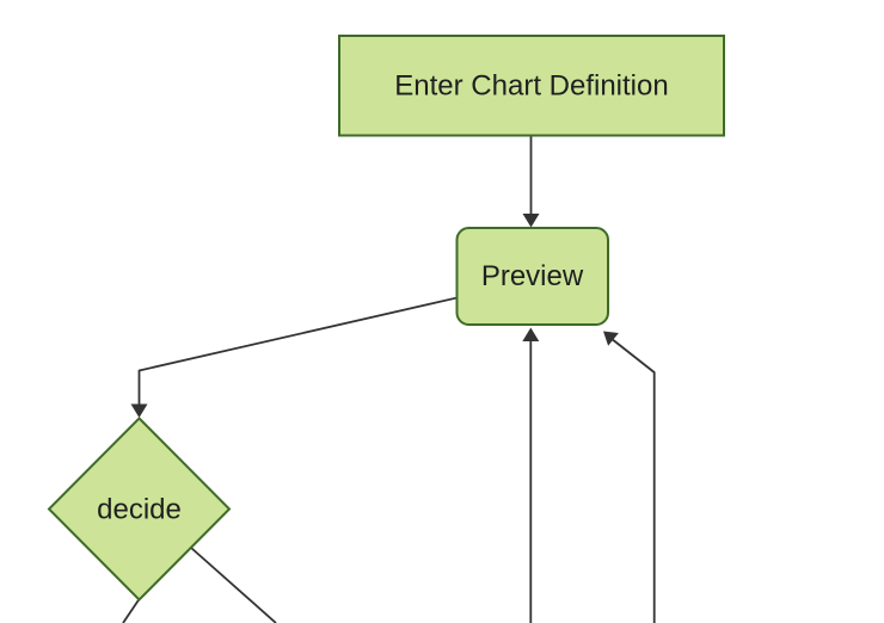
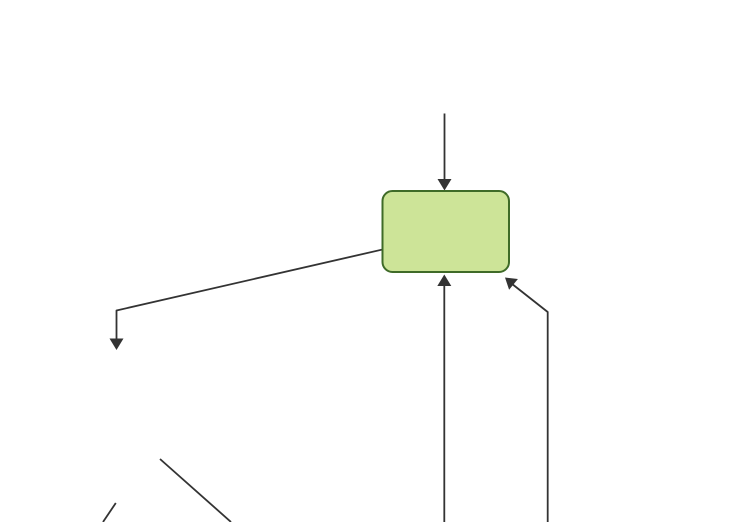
- Enter Chart Definition
- Preview
- decide
